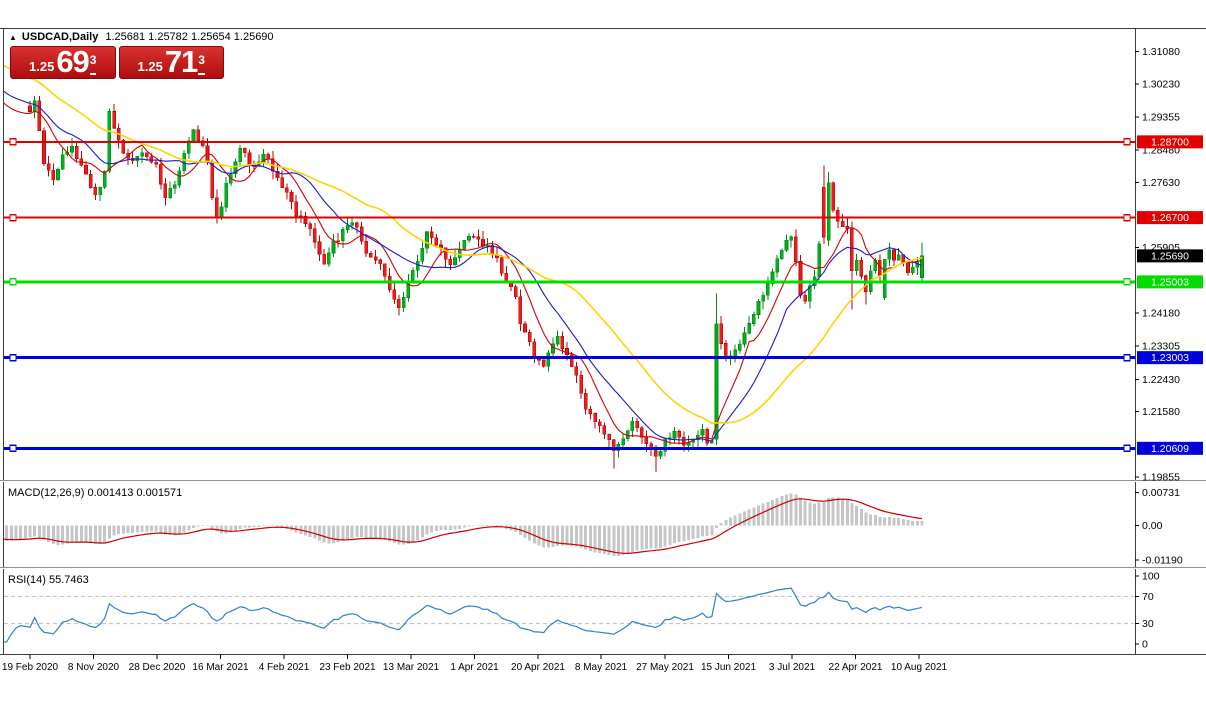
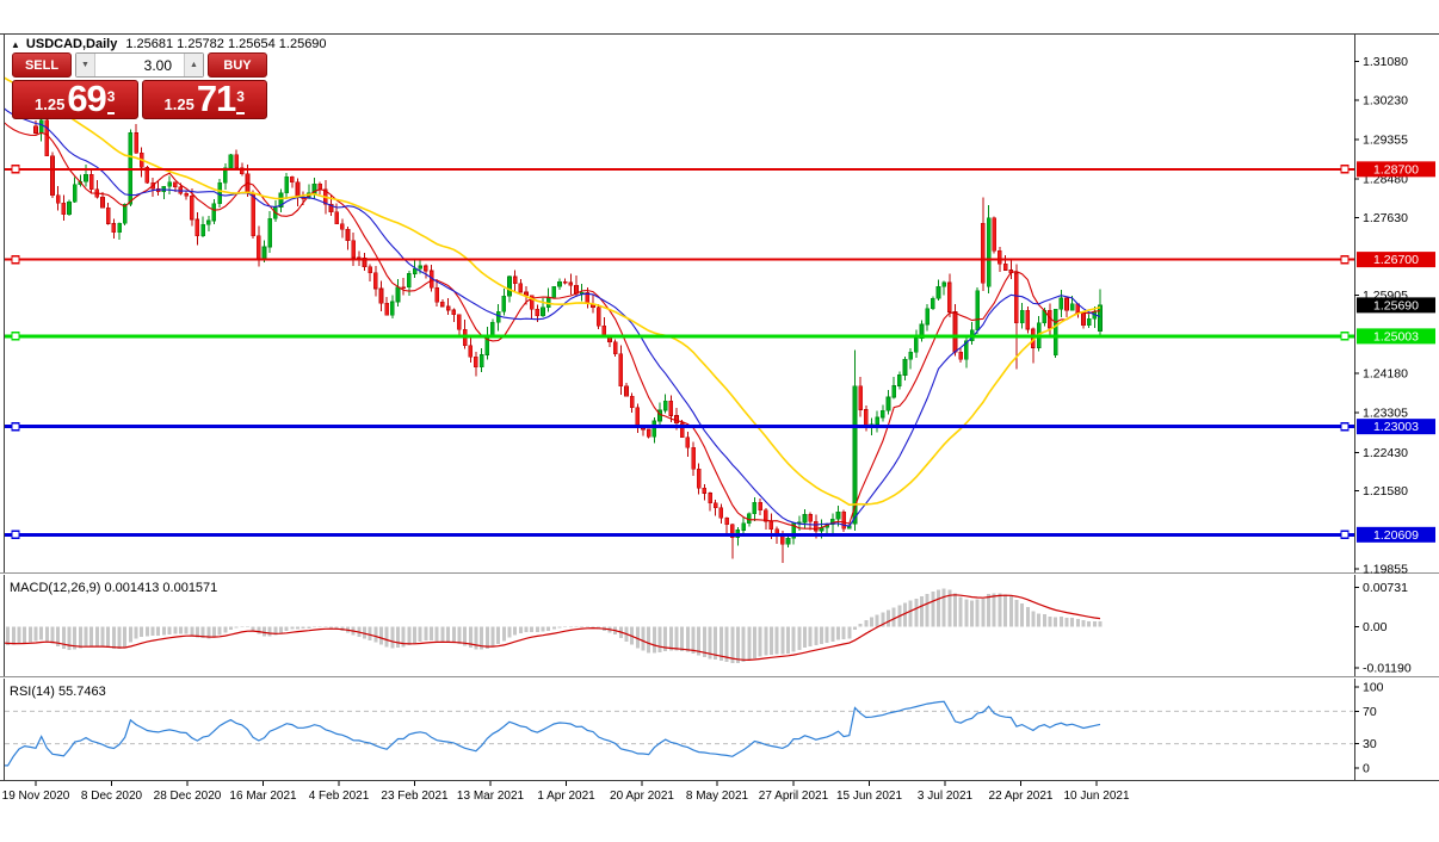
  1.31080
  1.30230
  1.29355
  1.28480
  1.27630
  1.25905
  1.24180
  1.23305
  1.22430
  1.21580
  1.19855
  1.28700
  1.26700
  1.25003
  1.23003
  1.20609
  1.25690
  0.00731
  0.00
  -0.01190
  100
  70
  30
  0
- 19 Feb 2020
+ 19 Nov 2020
- 8 Nov 2020
+ 8 Dec 2020
  28 Dec 2020
  16 Mar 2021
  4 Feb 2021
  23 Feb 2021
  13 Mar 2021
  1 Apr 2021
  20 Apr 2021
  8 May 2021
- 27 May 2021
+ 27 April 2021
  15 Jun 2021
  3 Jul 2021
  22 Apr 2021
- 10 Aug 2021
+ 10 Jun 2021
  ▲
  USDCAD,Daily
  1.25681 1.25782 1.25654 1.25690
+ SELL
+ 3.00
+ BUY
  1.25
  69
  3
  1.25
  71
  3
  MACD(12,26,9) 0.001413 0.001571
  RSI(14) 55.7463
